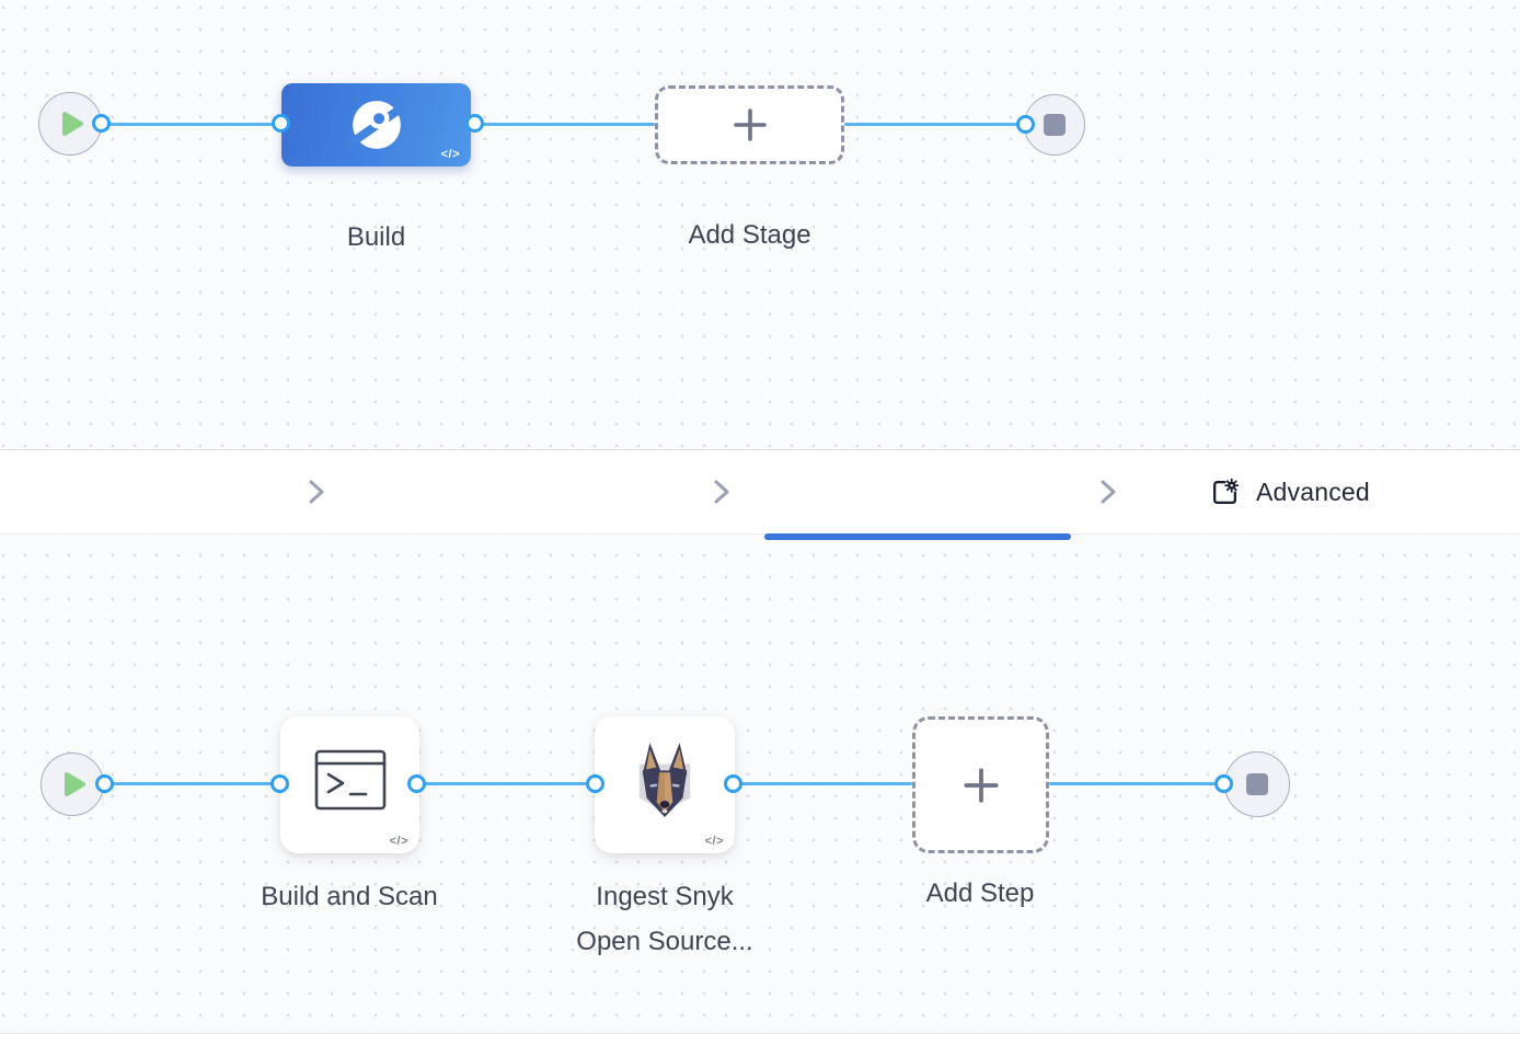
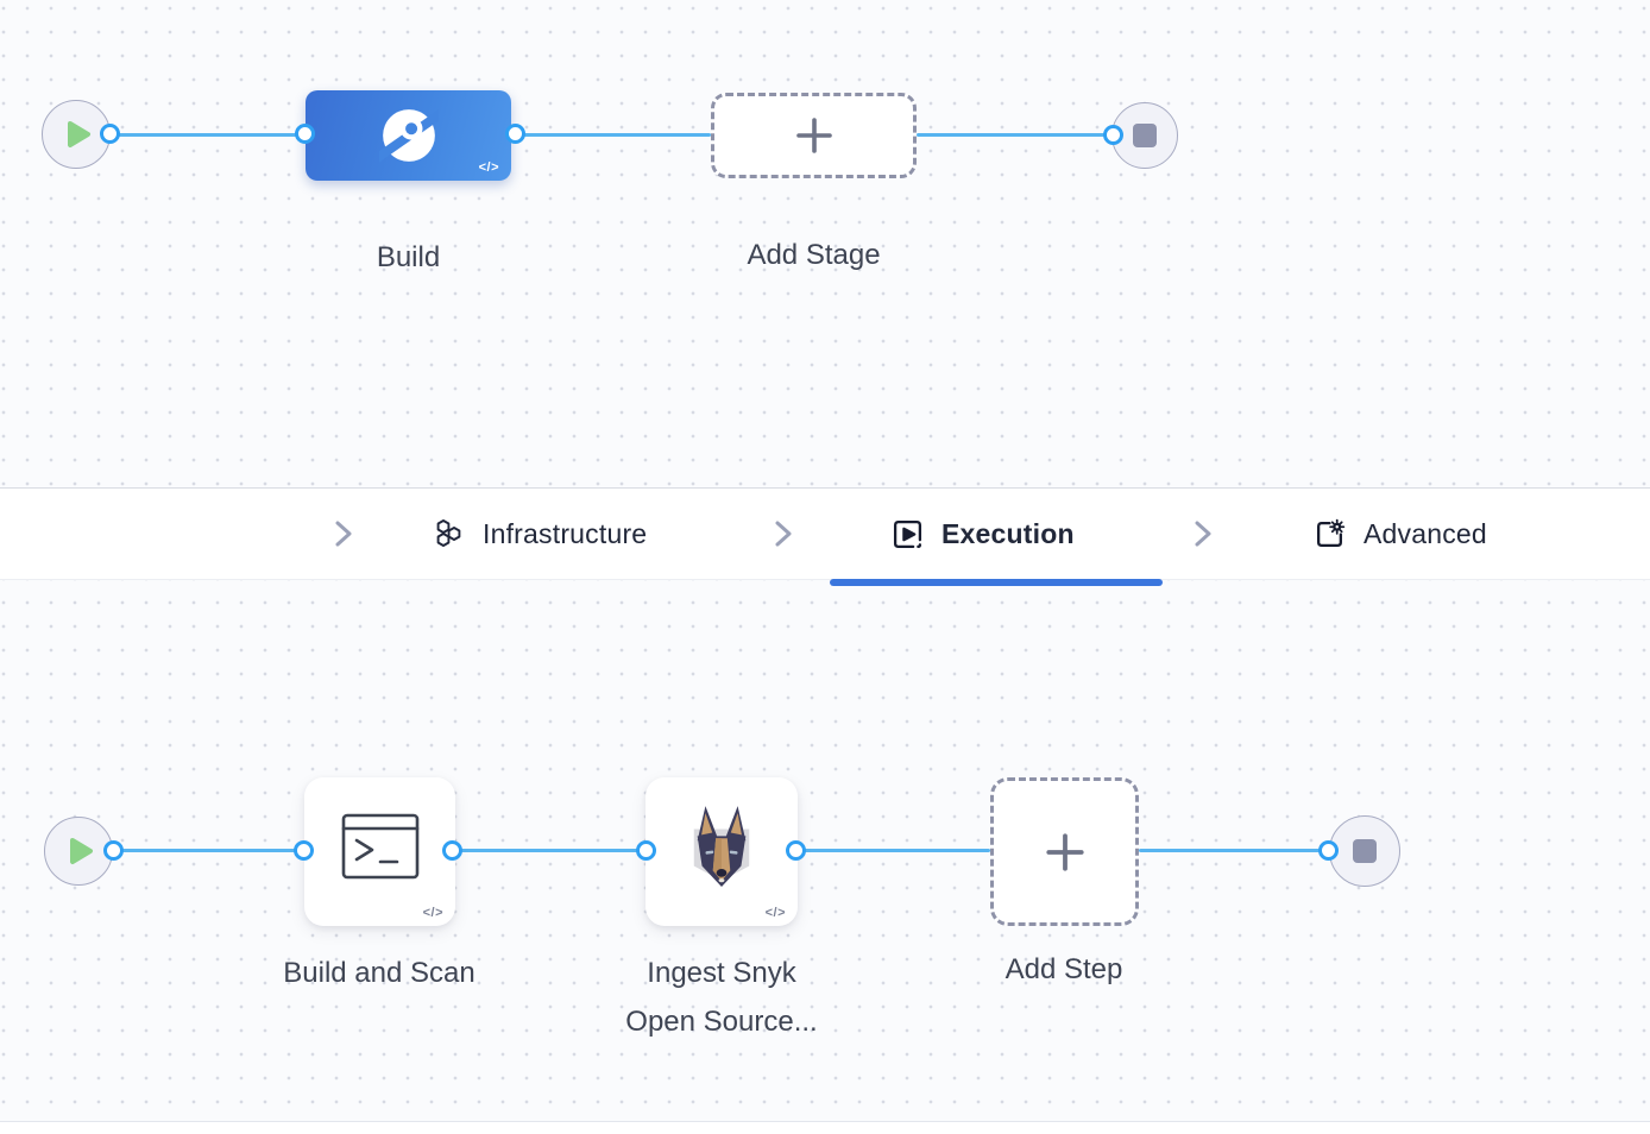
  </>
  Build
  Add Stage
+ Infrastructure
+ Execution
  Advanced
  </>
  Build and Scan
  </>
  Ingest Snyk
  Open Source...
  Add Step
